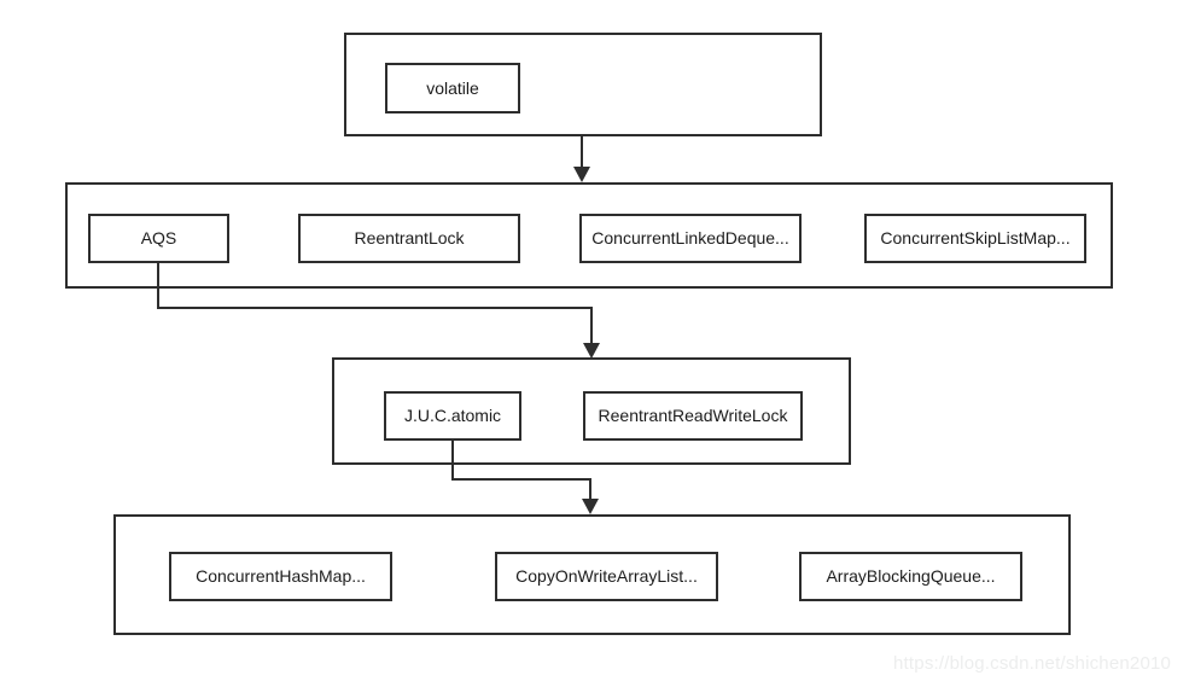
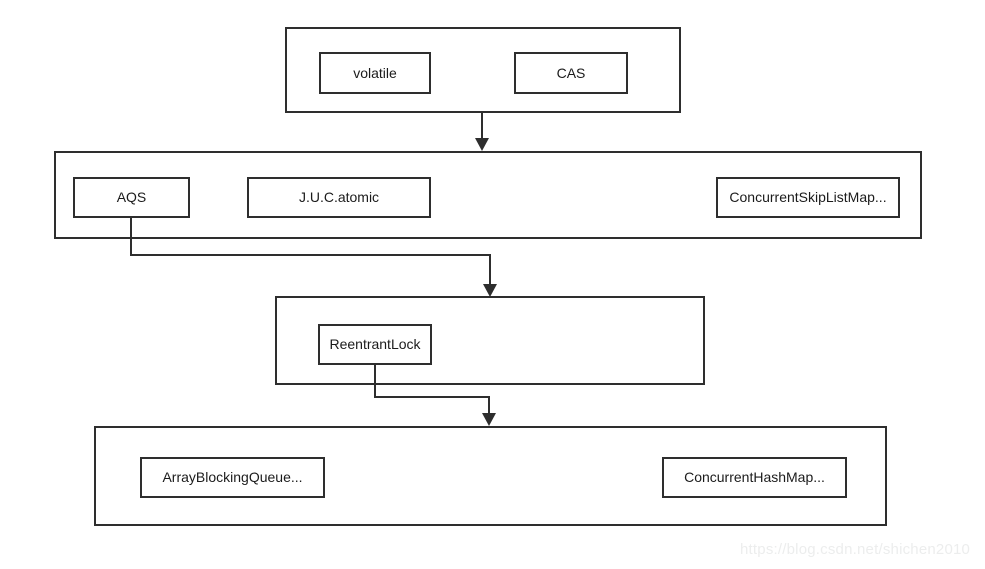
  volatile
+ CAS
  AQS
- ReentrantLock
+ J.U.C.atomic
- ConcurrentLinkedDeque...
  ConcurrentSkipListMap...
- J.U.C.atomic
+ ReentrantLock
- ReentrantReadWriteLock
- ConcurrentHashMap...
+ ArrayBlockingQueue...
- CopyOnWriteArrayList...
- ArrayBlockingQueue...
+ ConcurrentHashMap...
